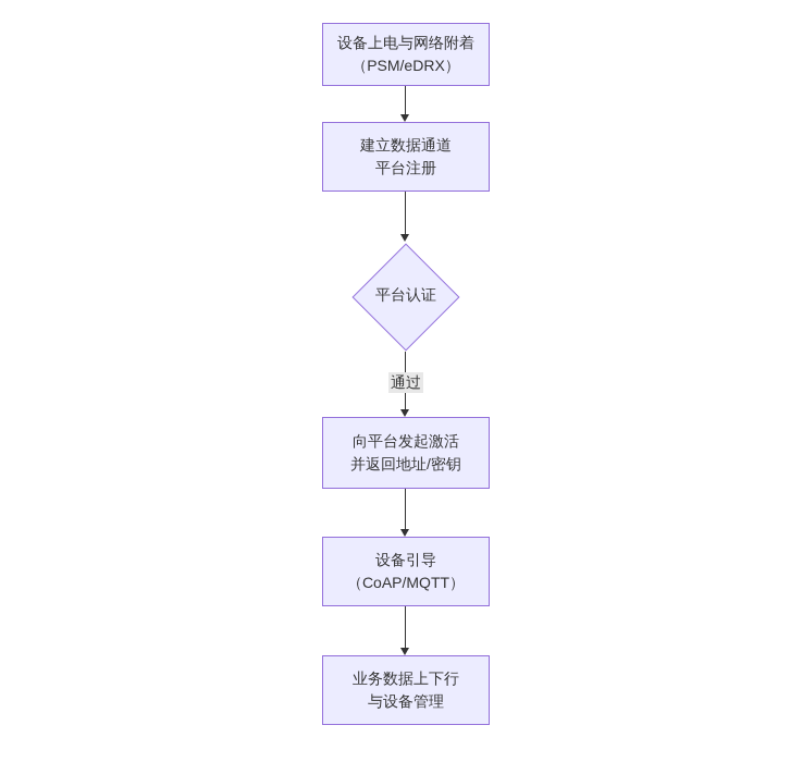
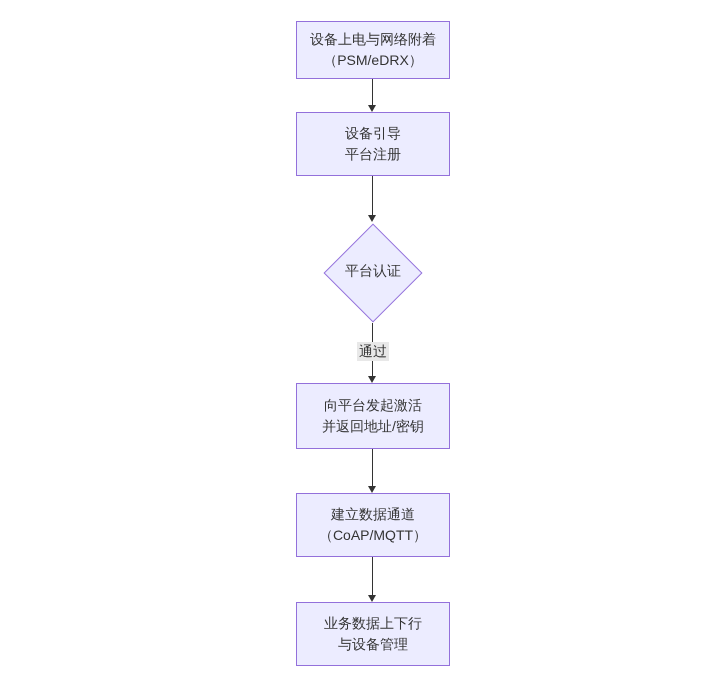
  设备上电与网络附着
  （PSM/eDRX）
- 建立数据通道
+ 设备引导
  平台注册
  平台认证
  通过
  向平台发起激活
  并返回地址/密钥
- 设备引导
+ 建立数据通道
  （CoAP/MQTT）
  业务数据上下行
  与设备管理
